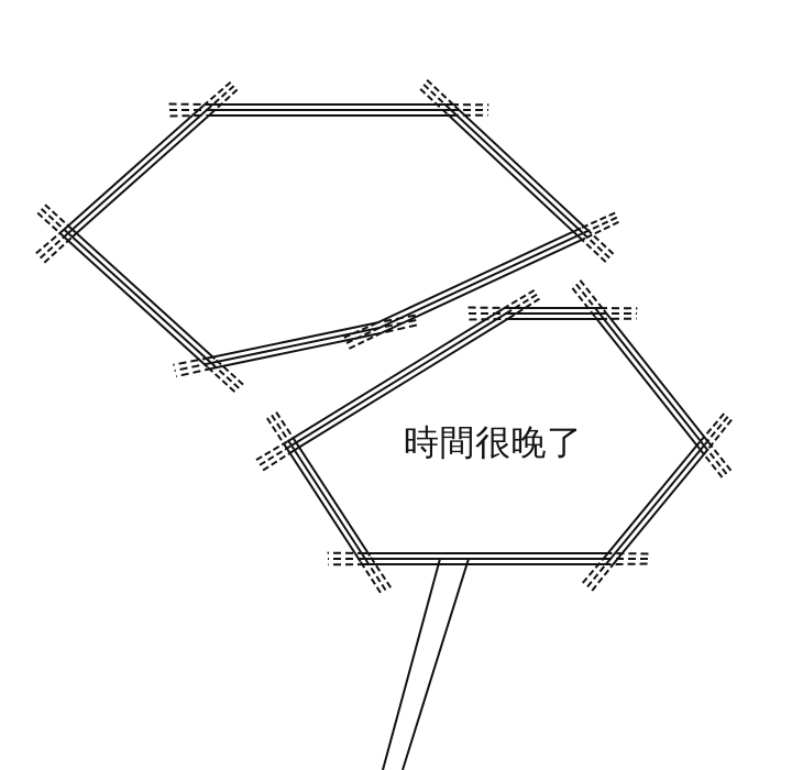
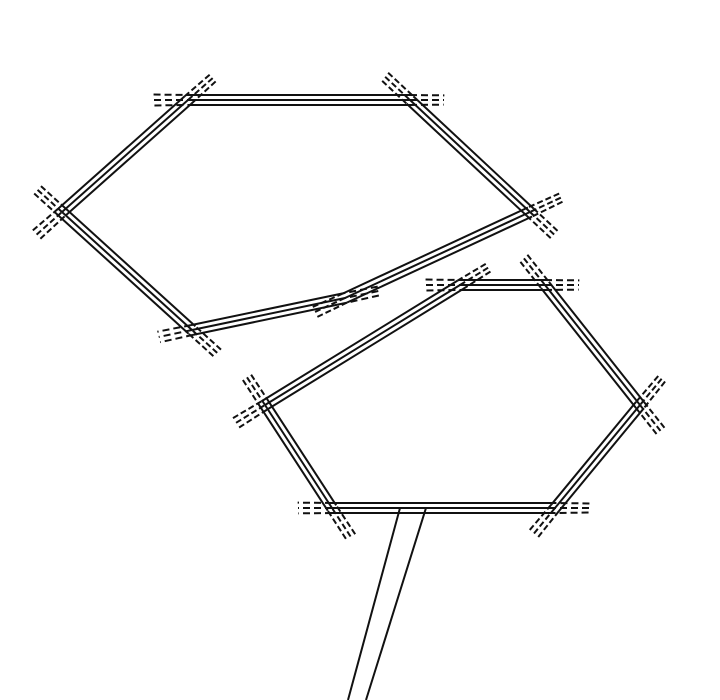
- 時間很晚了
